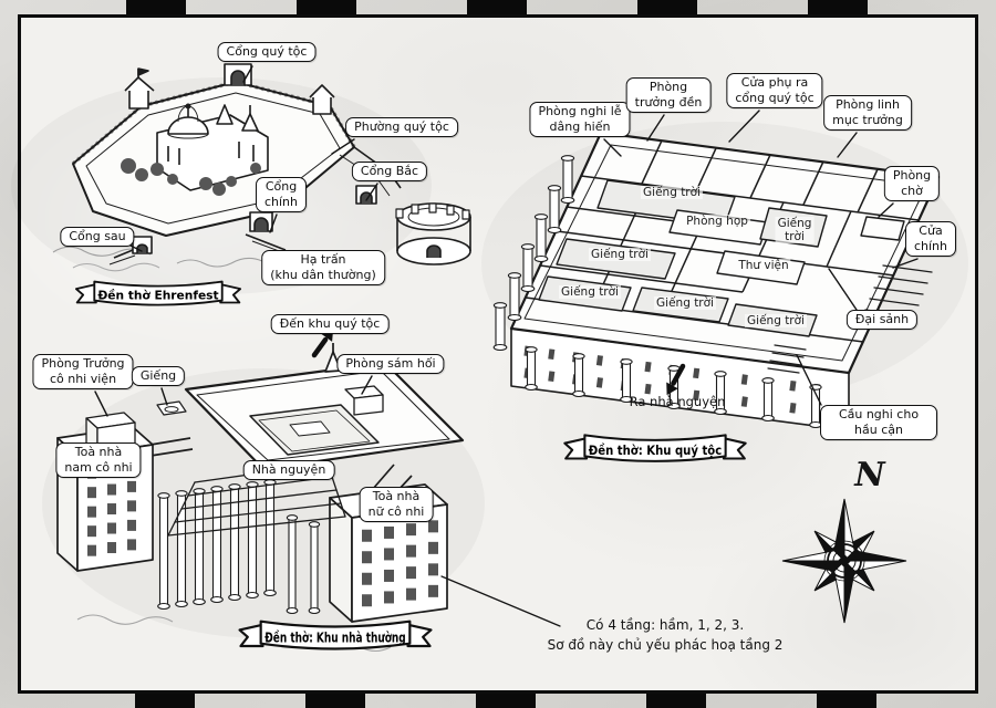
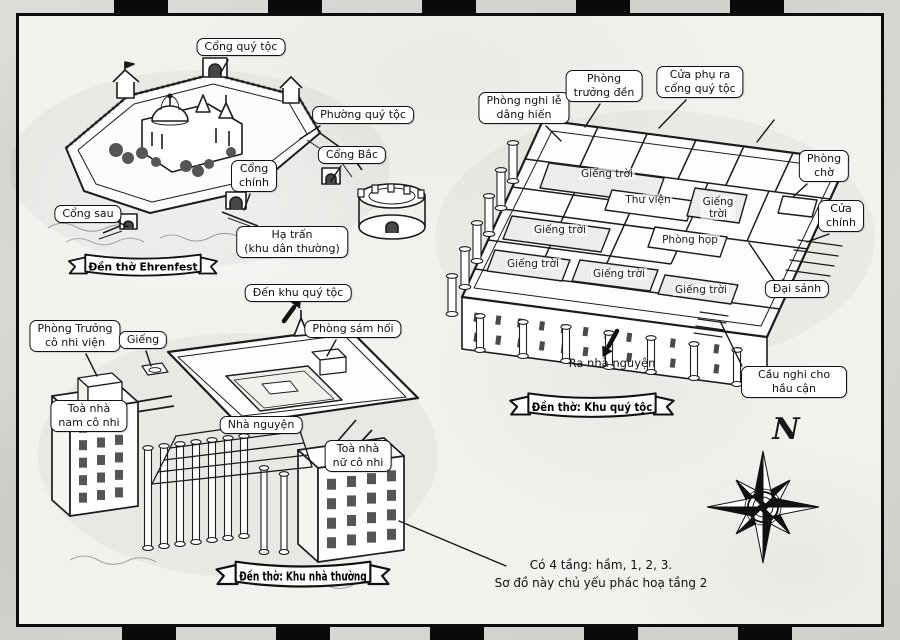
  Cổng quý tộc
  Phường quý tộc
  Cổng Bắc
  Cổng
  chính
  Cổng sau
  Hạ trấn
  (khu dân thường)
  Phòng nghi lễ
  dâng hiến
  Phòng
  trưởng đền
  Cửa phụ ra
  cổng quý tộc
- Phòng linh
- mục trưởng
  Phòng
  chờ
  Cửa
  chính
  Đại sảnh
  Cầu nghi cho hầu cận
  Ra nhà nguyện
  Giếng trời
- Phòng họp
+ Thư viện
  Giếng trời
  Giếng
  trời
- Thư viện
+ Phòng họp
  Giếng trời
  Giếng trời
  Giếng trời
  Phòng Trưởng
  cô nhi viện
  Giếng
  Đến khu quý tộc
  Phòng sám hối
  Toà nhà
  nam cô nhi
  Nhà nguyện
  Toà nhà
  nữ cô nhi
  Đền thờ Ehrenfest
  Đền thờ: Khu quý tộc
  Đền thờ: Khu nhà thường
  Có 4 tầng: hầm, 1, 2, 3.
  Sơ đồ này chủ yếu phác hoạ tầng 2
  N
